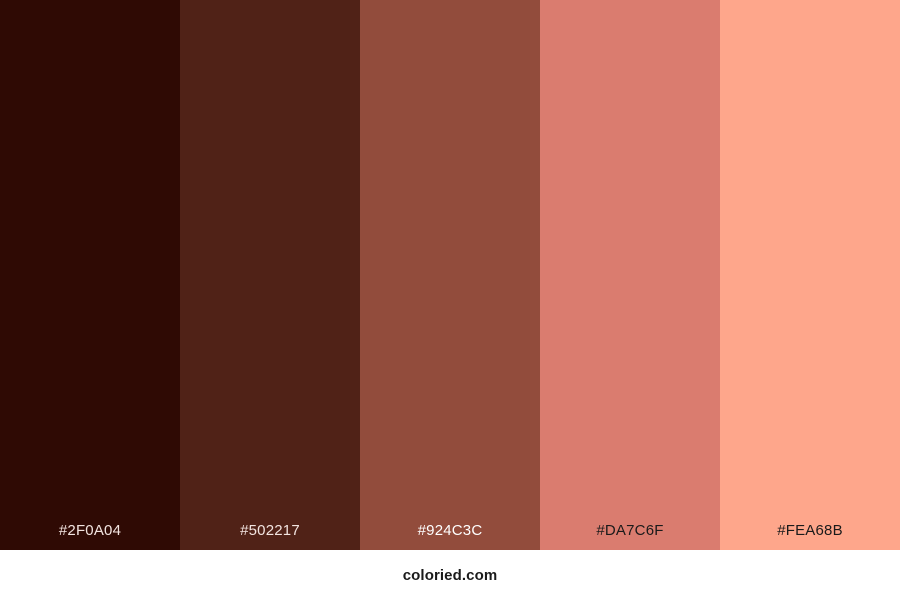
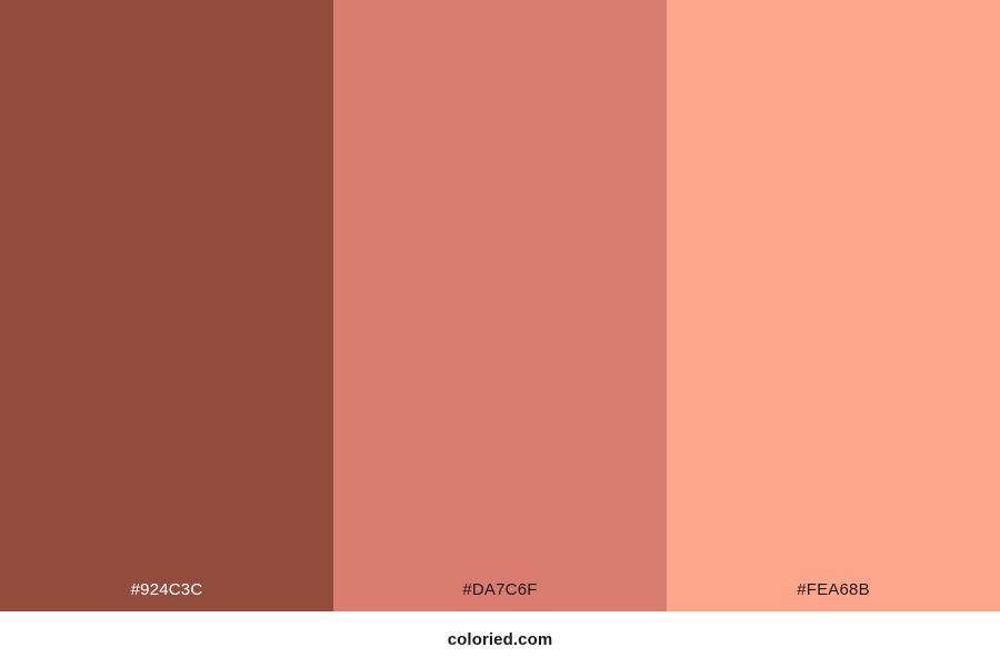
- #2F0A04
- #502217
  #924C3C
  #DA7C6F
  #FEA68B
  coloried.com
